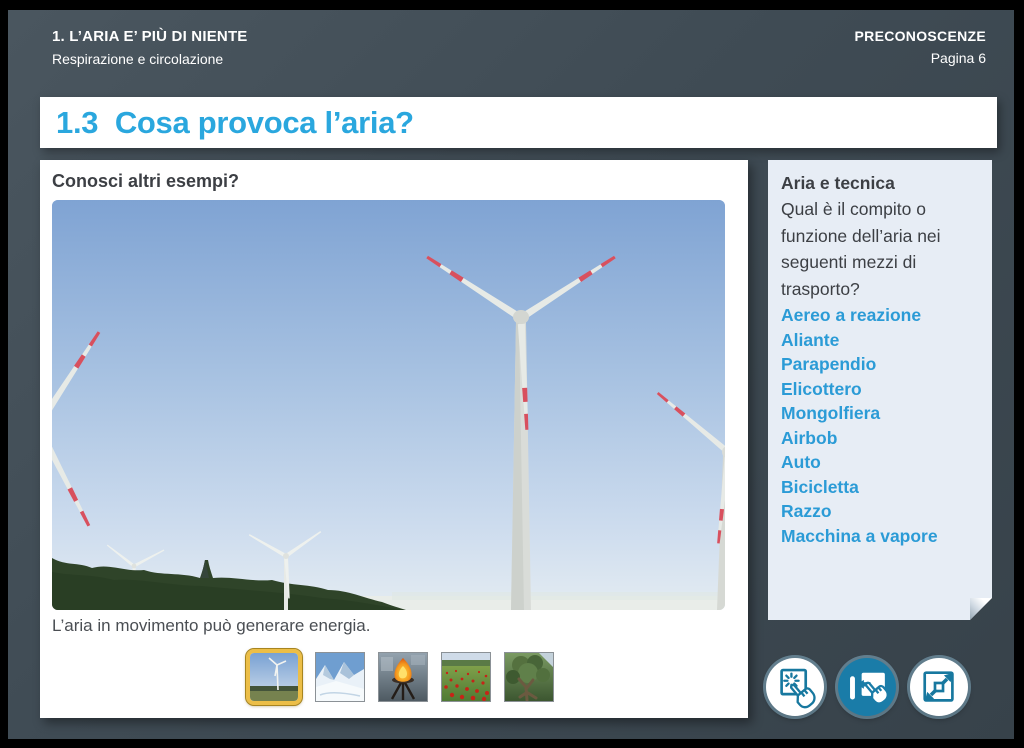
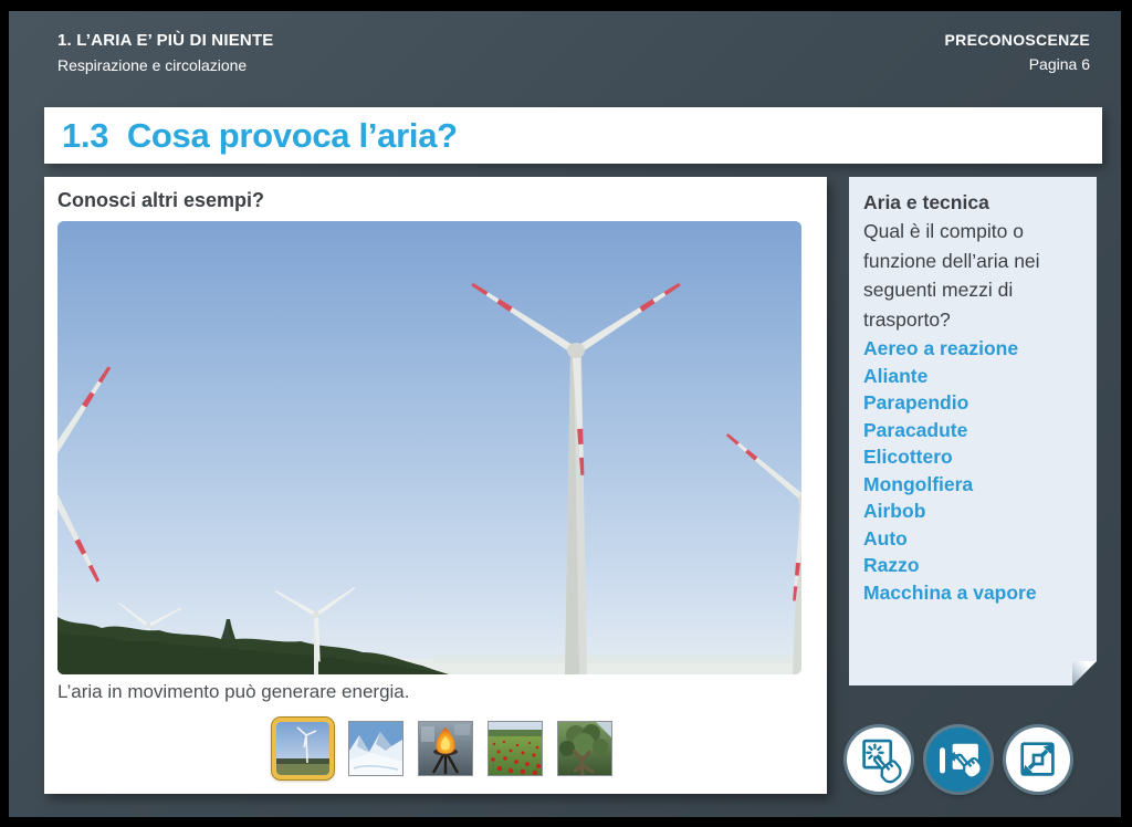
  1. L’ARIA E’ PIÙ DI NIENTE
  Respirazione e circolazione
  PRECONOSCENZE
  Pagina 6
  1.3 Cosa provoca l’aria?
  Conosci altri esempi?
  L’aria in movimento può generare energia.
  Aria e tecnica
  Qual è il compito o funzione dell’aria nei seguenti mezzi di trasporto?
  Aereo a reazione
  Aliante
  Parapendio
+ Paracadute
  Elicottero
  Mongolfiera
  Airbob
  Auto
- Bicicletta
  Razzo
  Macchina a vapore
